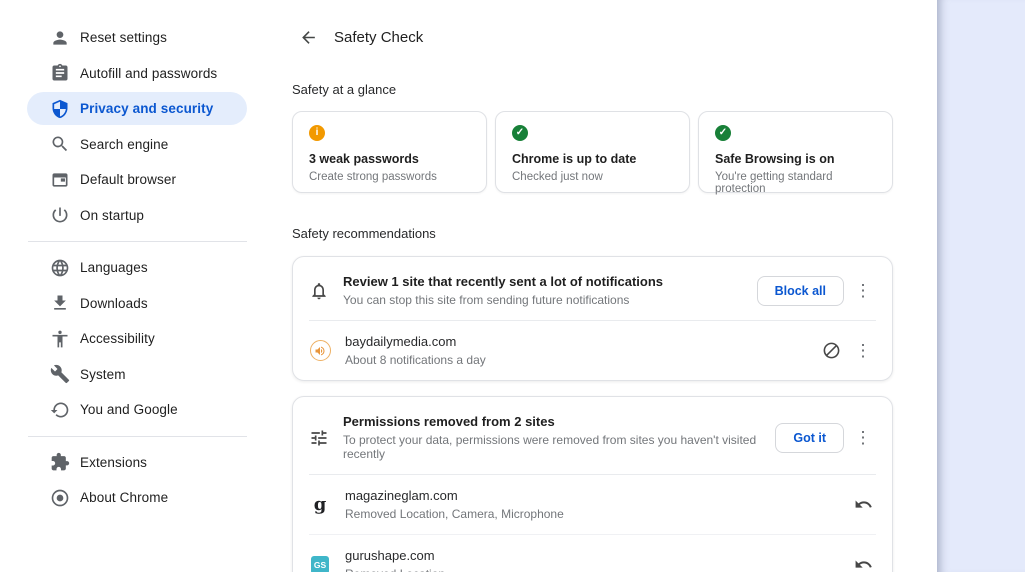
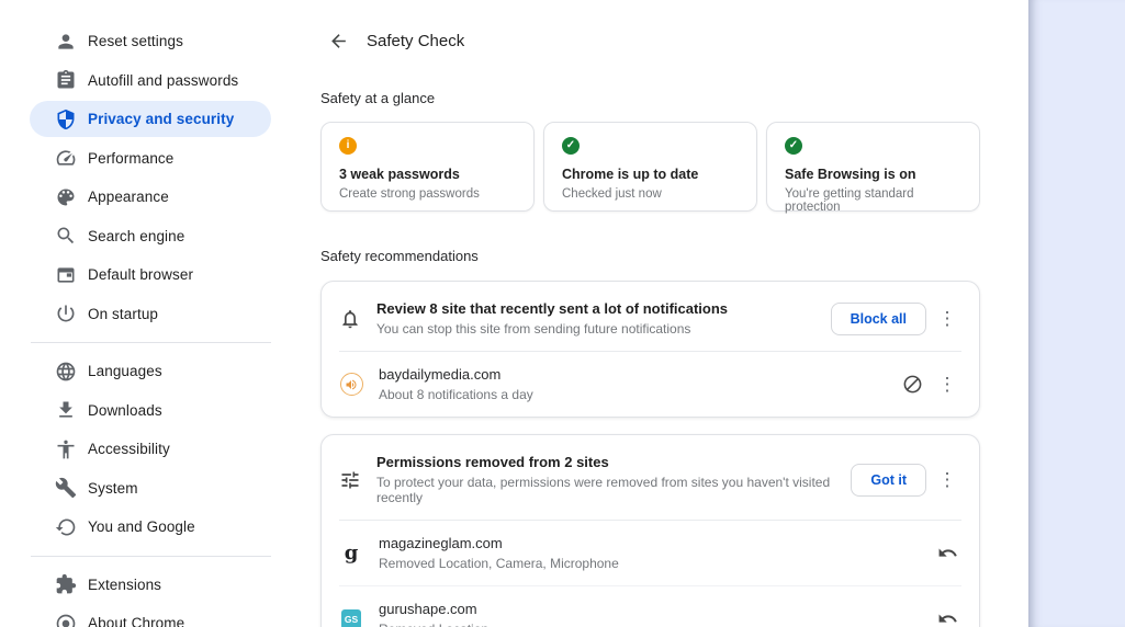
  Reset settings
  Autofill and passwords
  Privacy and security
+ Performance
+ Appearance
  Search engine
  Default browser
  On startup
  Languages
  Downloads
  Accessibility
  System
  You and Google
  Extensions
  About Chrome
  Safety Check
  Safety at a glance
  i
  3 weak passwords
  Create strong passwords
  ✓
  Chrome is up to date
  Checked just now
  ✓
  Safe Browsing is on
  You're getting standard protection
  Safety recommendations
- Review 1 site that recently sent a lot of notifications
+ Review 8 site that recently sent a lot of notifications
  You can stop this site from sending future notifications
  Block all
  ⋮
  baydailymedia.com
  About 8 notifications a day
  ⋮
  Permissions removed from 2 sites
  To protect your data, permissions were removed from sites you haven't visited recently
  Got it
  ⋮
  g
  magazineglam.com
  Removed Location, Camera, Microphone
  GS
  gurushape.com
